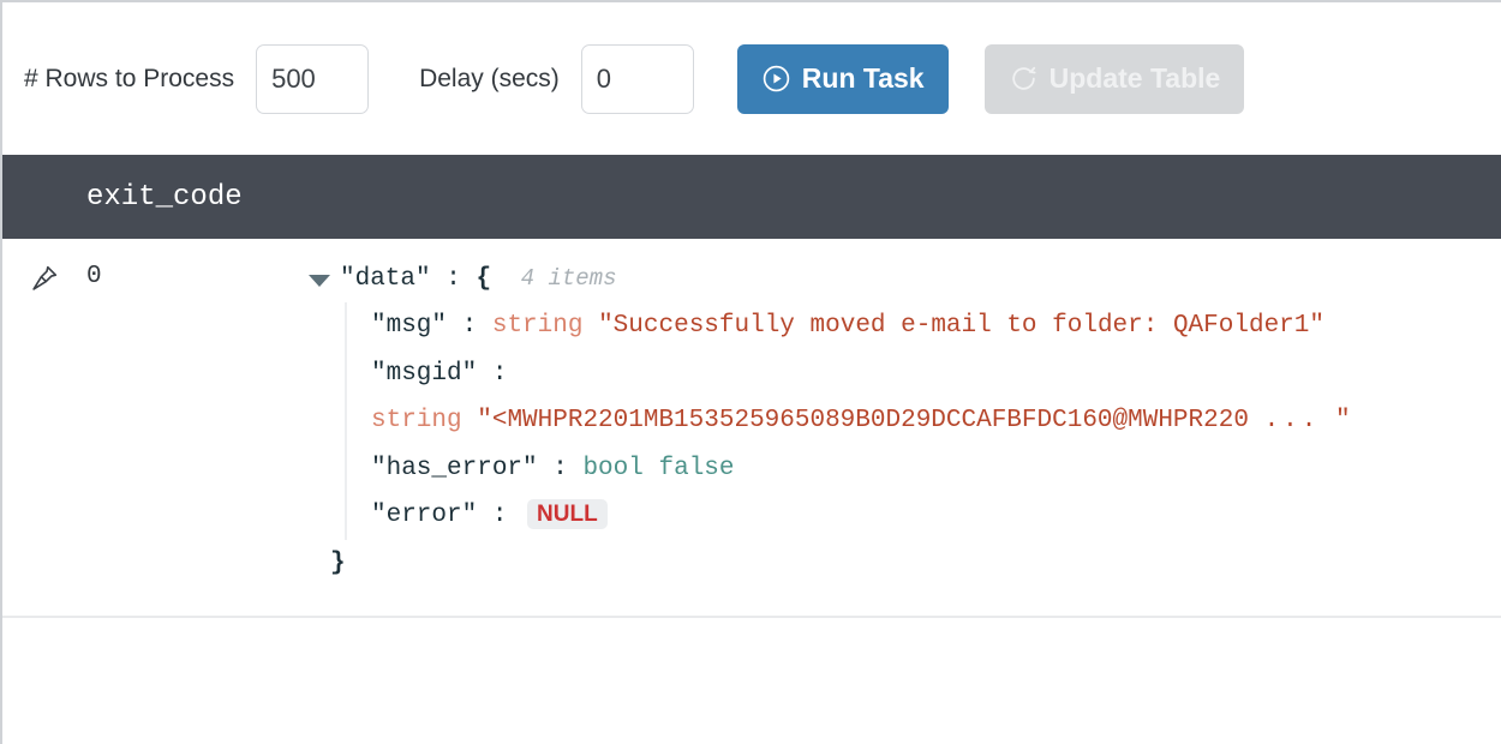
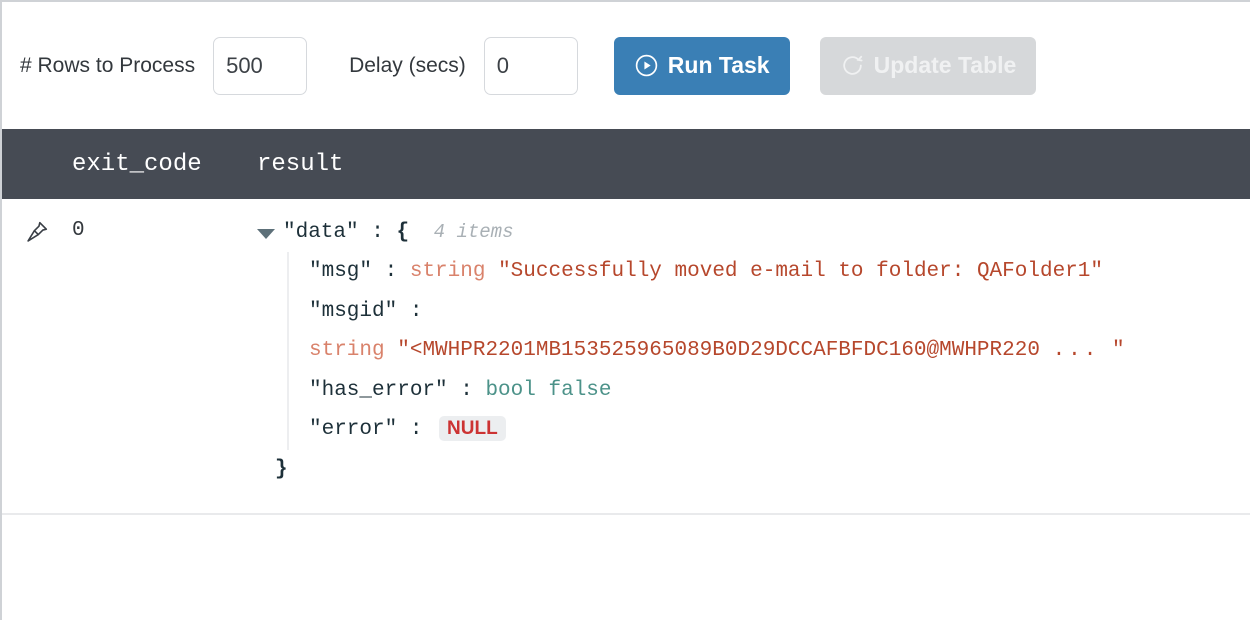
  # Rows to Process
  500
  Delay (secs)
  0
  Run Task
  Update Table
  exit_code
+ result
  0
  "data" : { 4 items
  "msg" : string "Successfully moved e-mail to folder: QAFolder1"
  "msgid" :
  string "<MWHPR2201MB153525965089B0D29DCCAFBFDC160@MWHPR220 ... "
  "has_error" : bool false
  "error" : NULL
  }
